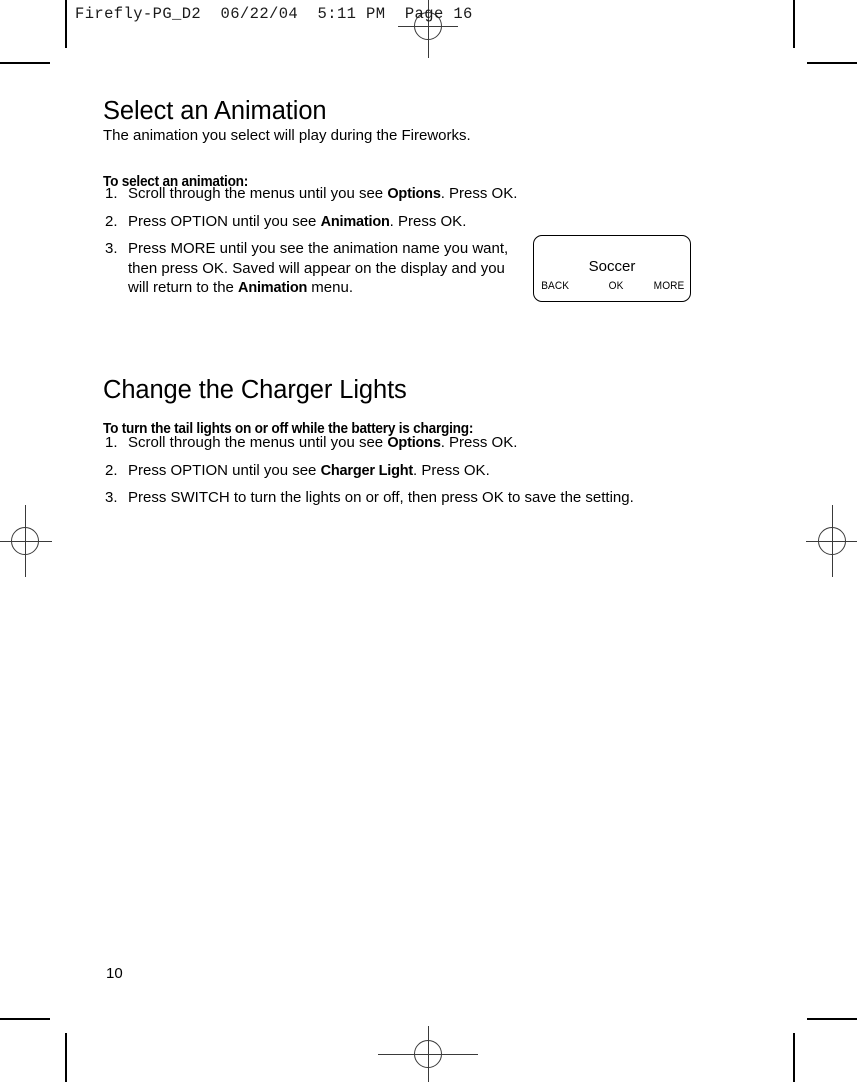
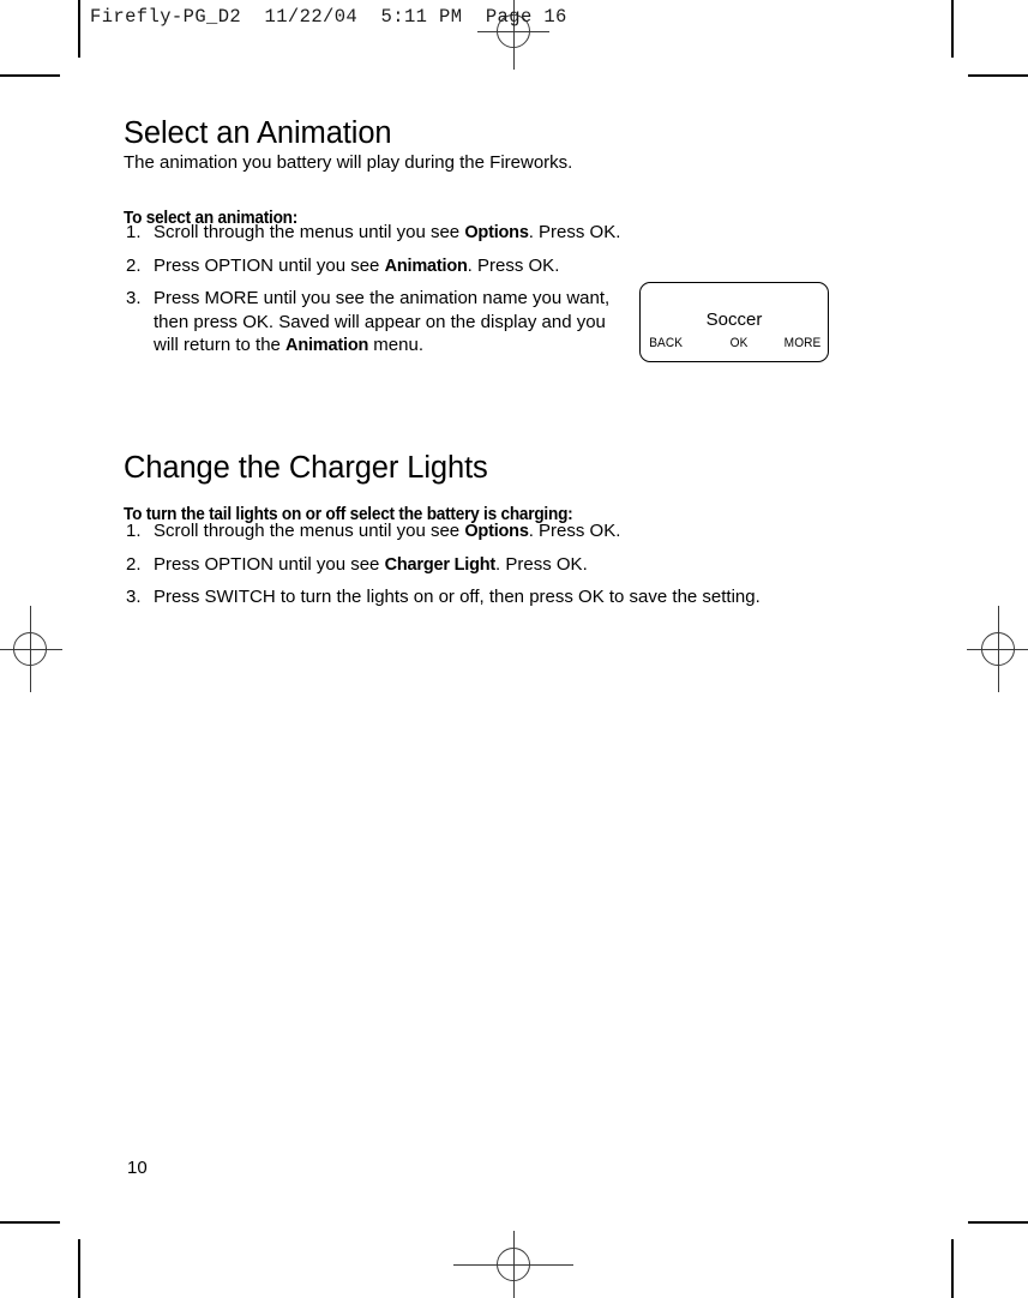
- Firefly-PG_D2 06/22/04 5:11 PM Page 16
+ Firefly-PG_D2 11/22/04 5:11 PM Page 16
  Select an Animation
- The animation you select will play during the Fireworks.
+ The animation you battery will play during the Fireworks.
  To select an animation:
  1.
  Scroll through the menus until you see Options. Press OK.
  2.
  Press OPTION until you see Animation. Press OK.
  3.
  Press MORE until you see the animation name you want, then press OK. Saved will appear on the display and you will return to the Animation menu.
  Change the Charger Lights
- To turn the tail lights on or off while the battery is charging:
+ To turn the tail lights on or off select the battery is charging:
  1.
  Scroll through the menus until you see Options. Press OK.
  2.
  Press OPTION until you see Charger Light. Press OK.
  3.
  Press SWITCH to turn the lights on or off, then press OK to save the setting.
  Soccer
  BACK
  OK
  MORE
  10
